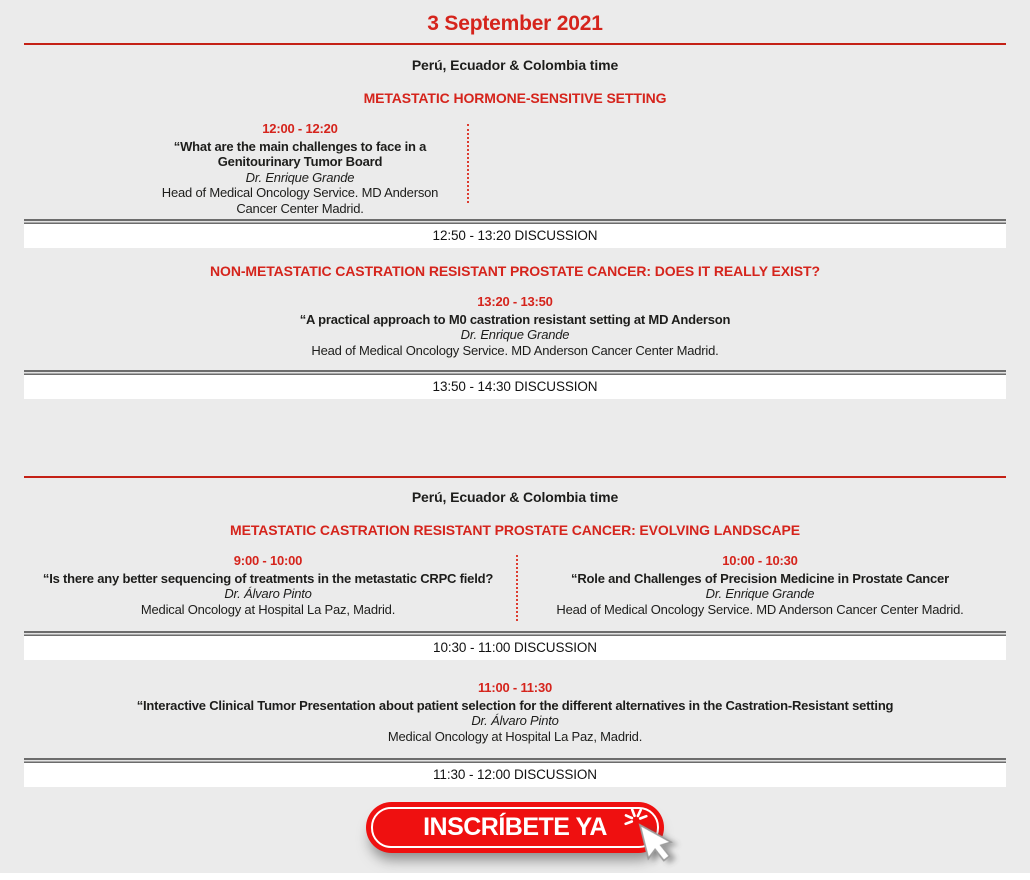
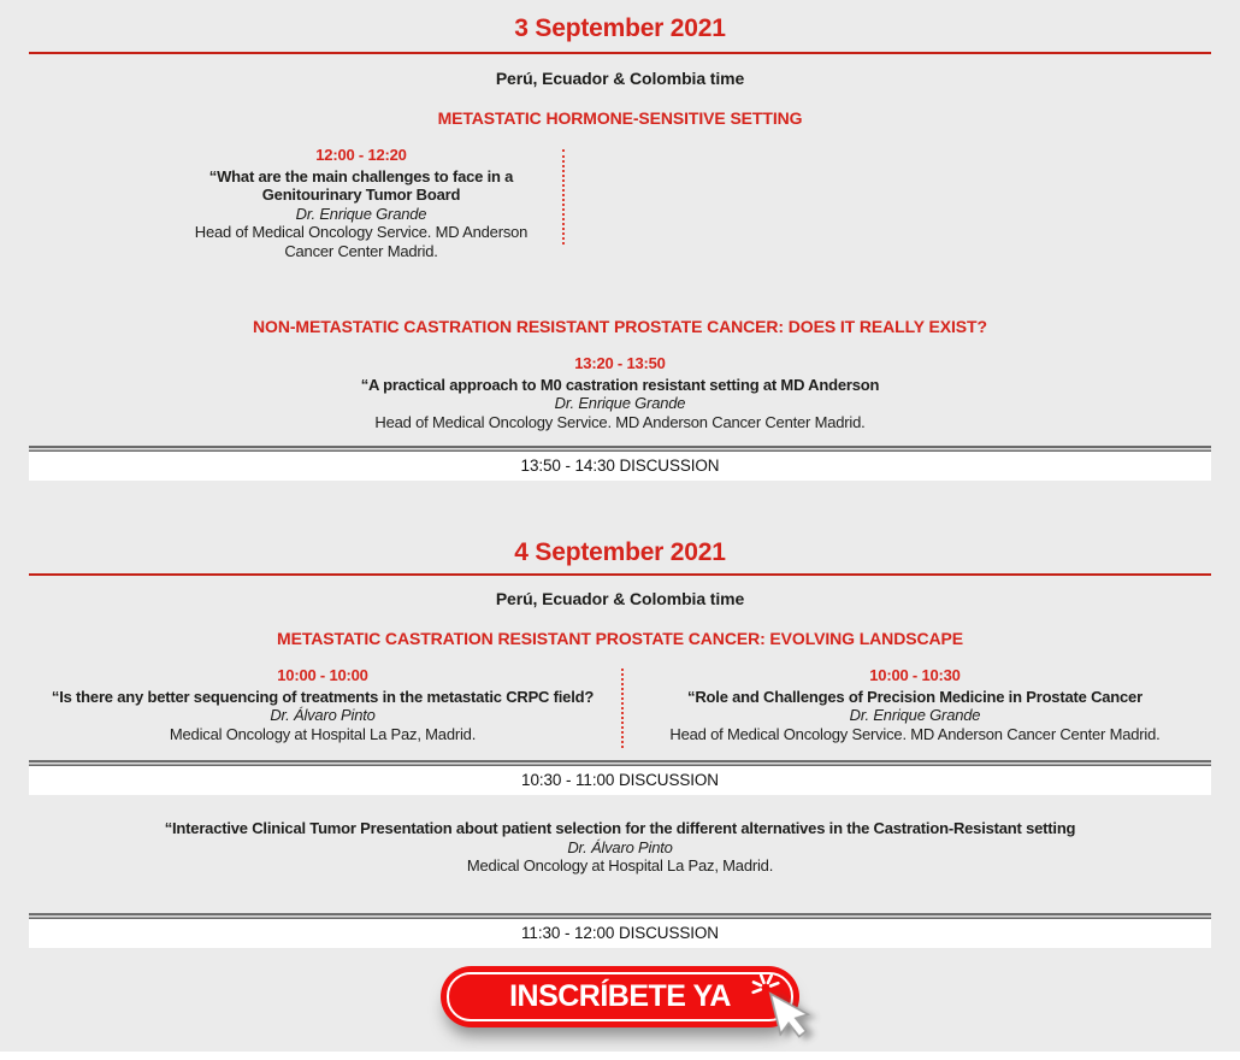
  3 September 2021
  Perú, Ecuador & Colombia time
  METASTATIC HORMONE-SENSITIVE SETTING
  12:00 - 12:20
  “What are the main challenges to face in a
  Genitourinary Tumor Board
  Dr. Enrique Grande
  Head of Medical Oncology Service. MD Anderson
  Cancer Center Madrid.
- 12:50 - 13:20 DISCUSSION
  NON-METASTATIC CASTRATION RESISTANT PROSTATE CANCER: DOES IT REALLY EXIST?
  13:20 - 13:50
  “A practical approach to M0 castration resistant setting at MD Anderson
  Dr. Enrique Grande
  Head of Medical Oncology Service. MD Anderson Cancer Center Madrid.
  13:50 - 14:30 DISCUSSION
+ 4 September 2021
  Perú, Ecuador & Colombia time
  METASTATIC CASTRATION RESISTANT PROSTATE CANCER: EVOLVING LANDSCAPE
- 9:00 - 10:00
+ 10:00 - 10:00
  “Is there any better sequencing of treatments in the metastatic CRPC field?
  Dr. Álvaro Pinto
  Medical Oncology at Hospital La Paz, Madrid.
  10:00 - 10:30
  “Role and Challenges of Precision Medicine in Prostate Cancer
  Dr. Enrique Grande
  Head of Medical Oncology Service. MD Anderson Cancer Center Madrid.
  10:30 - 11:00 DISCUSSION
- 11:00 - 11:30
  “Interactive Clinical Tumor Presentation about patient selection for the different alternatives in the Castration-Resistant setting
  Dr. Álvaro Pinto
  Medical Oncology at Hospital La Paz, Madrid.
  11:30 - 12:00 DISCUSSION
  INSCRÍBETE YA
